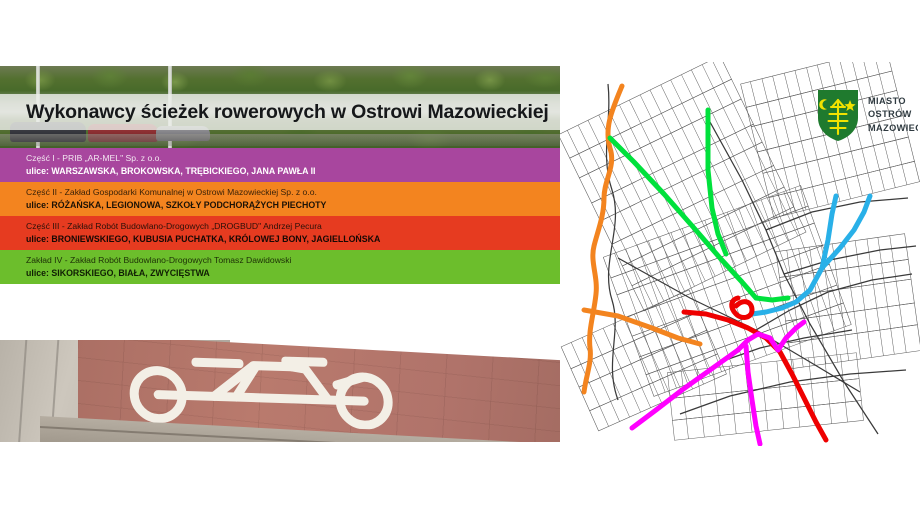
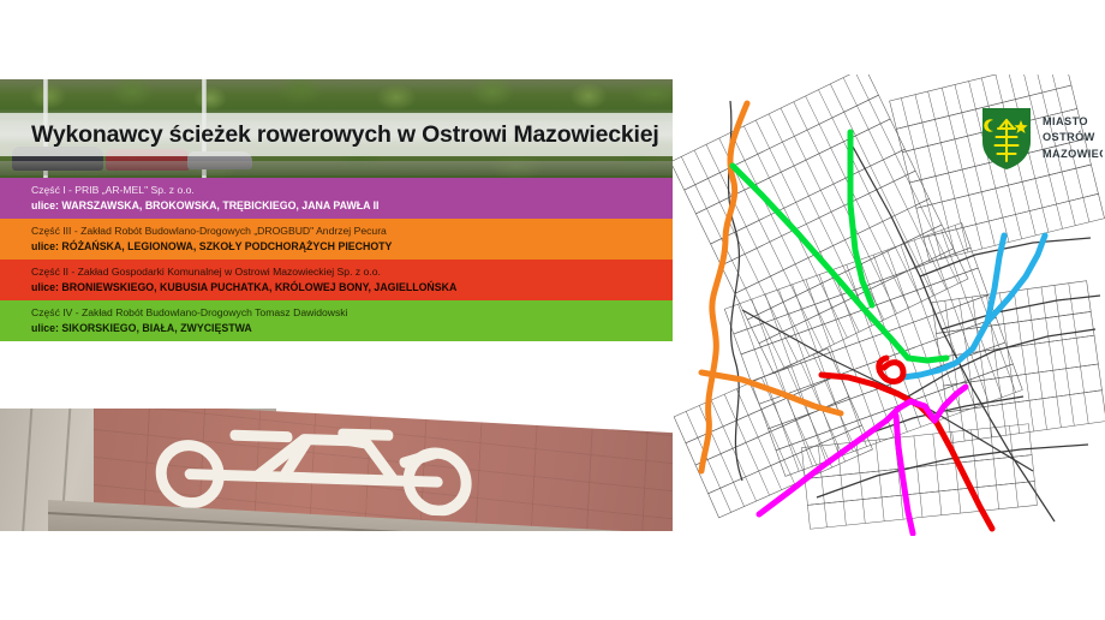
  Wykonawcy ścieżek rowerowych w Ostrowi Mazowieckiej
  Część I - PRIB „AR-MEL" Sp. z o.o.
  ulice: WARSZAWSKA, BROKOWSKA, TRĘBICKIEGO, JANA PAWŁA II
- Część II - Zakład Gospodarki Komunalnej w Ostrowi Mazowieckiej Sp. z o.o.
+ Część III - Zakład Robót Budowlano-Drogowych „DROGBUD" Andrzej Pecura
  ulice: RÓŻAŃSKA, LEGIONOWA, SZKOŁY PODCHORĄŻYCH PIECHOTY
- Część III - Zakład Robót Budowlano-Drogowych „DROGBUD" Andrzej Pecura
+ Część II - Zakład Gospodarki Komunalnej w Ostrowi Mazowieckiej Sp. z o.o.
  ulice: BRONIEWSKIEGO, KUBUSIA PUCHATKA, KRÓLOWEJ BONY, JAGIELLOŃSKA
- Zakład IV - Zakład Robót Budowlano-Drogowych Tomasz Dawidowski
+ Część IV - Zakład Robót Budowlano-Drogowych Tomasz Dawidowski
  ulice: SIKORSKIEGO, BIAŁA, ZWYCIĘSTWA
  MIASTO
  OSTRÓW
  MAZOWIE
